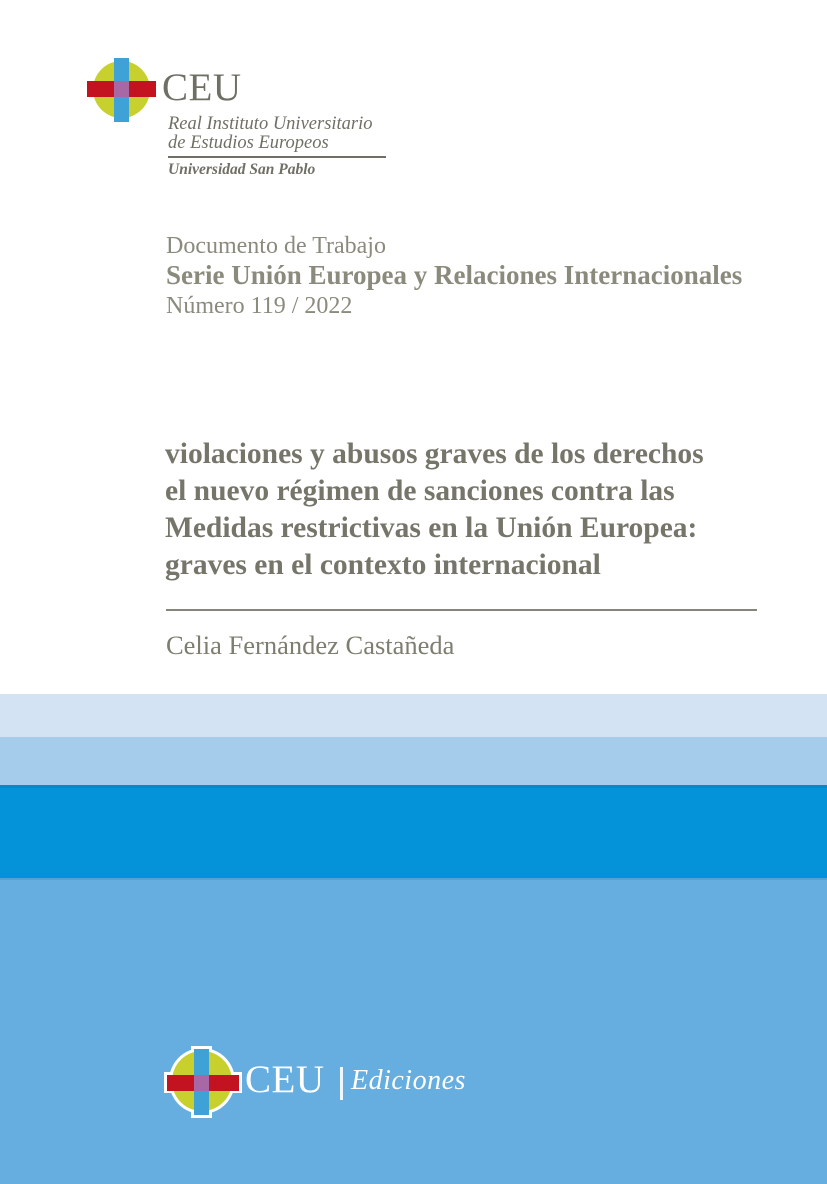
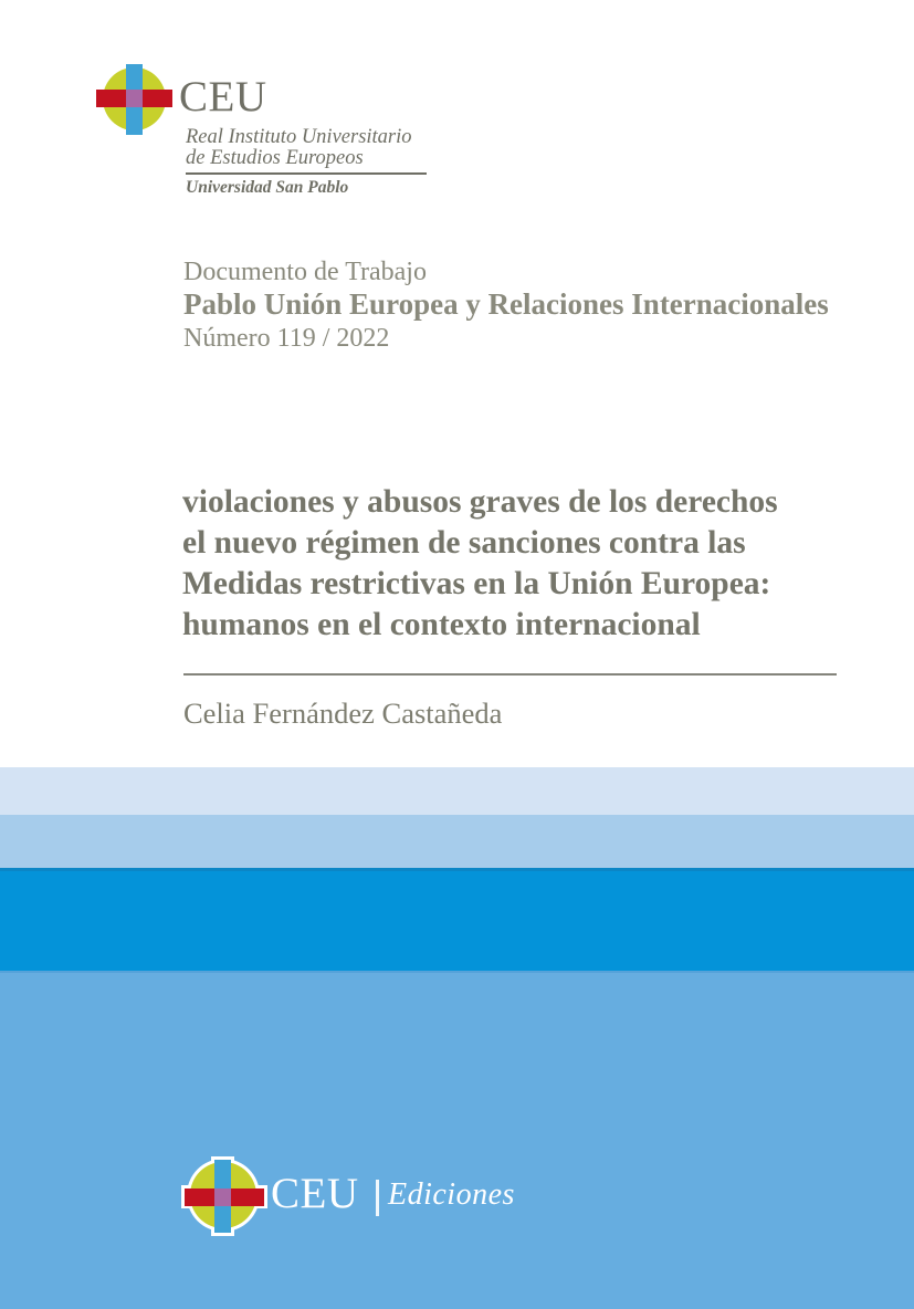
  CEU
  Real Instituto Universitario
  de Estudios Europeos
  Universidad San Pablo
  Documento de Trabajo
- Serie Unión Europea y Relaciones Internacionales
+ Pablo Unión Europea y Relaciones Internacionales
  Número 119 / 2022
  violaciones y abusos graves de los derechos
  el nuevo régimen de sanciones contra las
  Medidas restrictivas en la Unión Europea:
- graves en el contexto internacional
+ humanos en el contexto internacional
  Celia Fernández Castañeda
  CEU
  Ediciones
